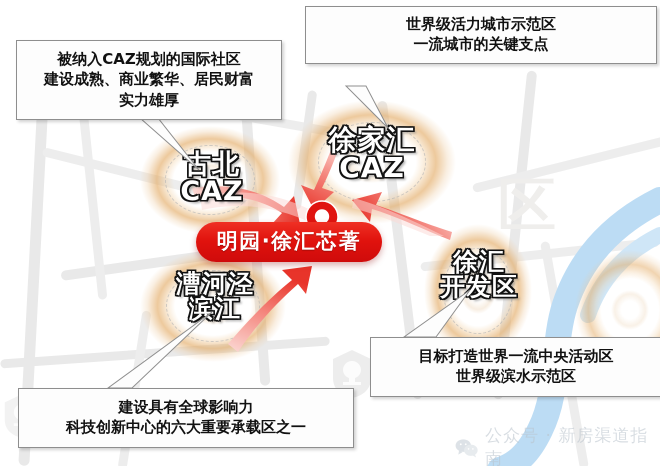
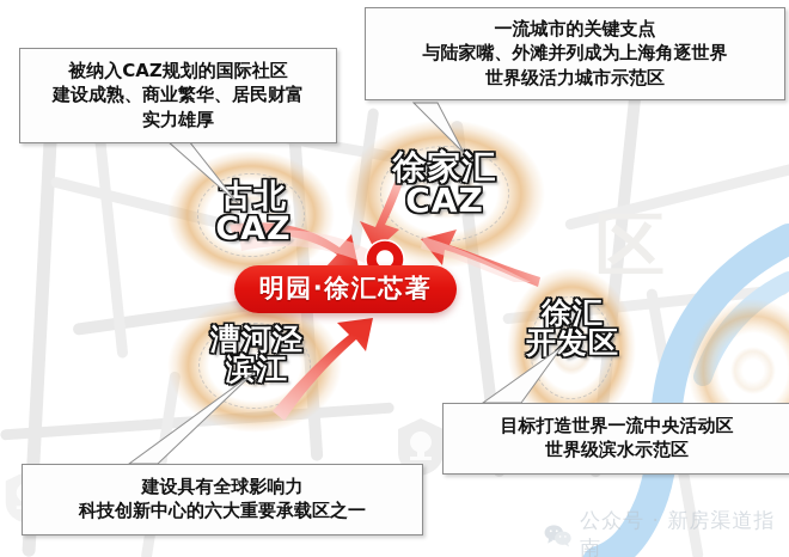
  区
  古北
  CAZ
  徐家汇
  CAZ
  漕河泾
  滨江
  徐汇
  开发区
  明园·徐汇芯著
  被纳入CAZ规划的国际社区
  建设成熟、商业繁华、居民财富
  实力雄厚
- 世界级活力城市示范区
+ 一流城市的关键支点
+ 与陆家嘴、外滩并列成为上海角逐世界
- 一流城市的关键支点
+ 世界级活力城市示范区
  建设具有全球影响力
  科技创新中心的六大重要承载区之一
  目标打造世界一流中央活动区
  世界级滨水示范区
  公众号 · 新房渠道指南
